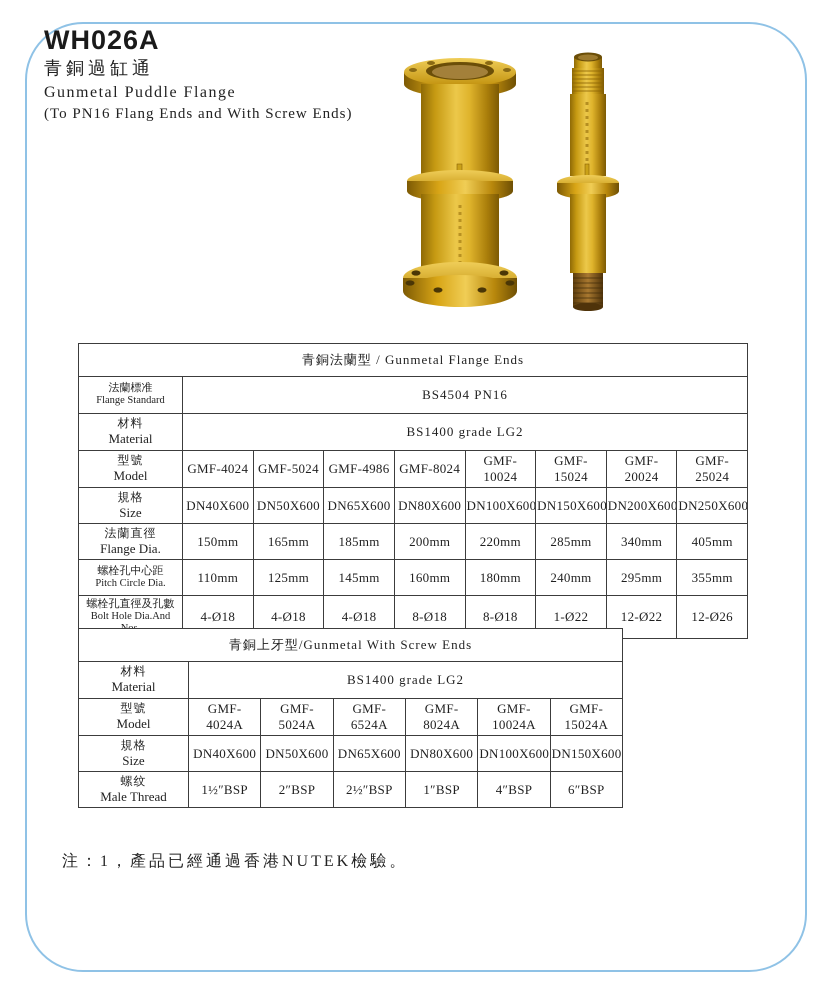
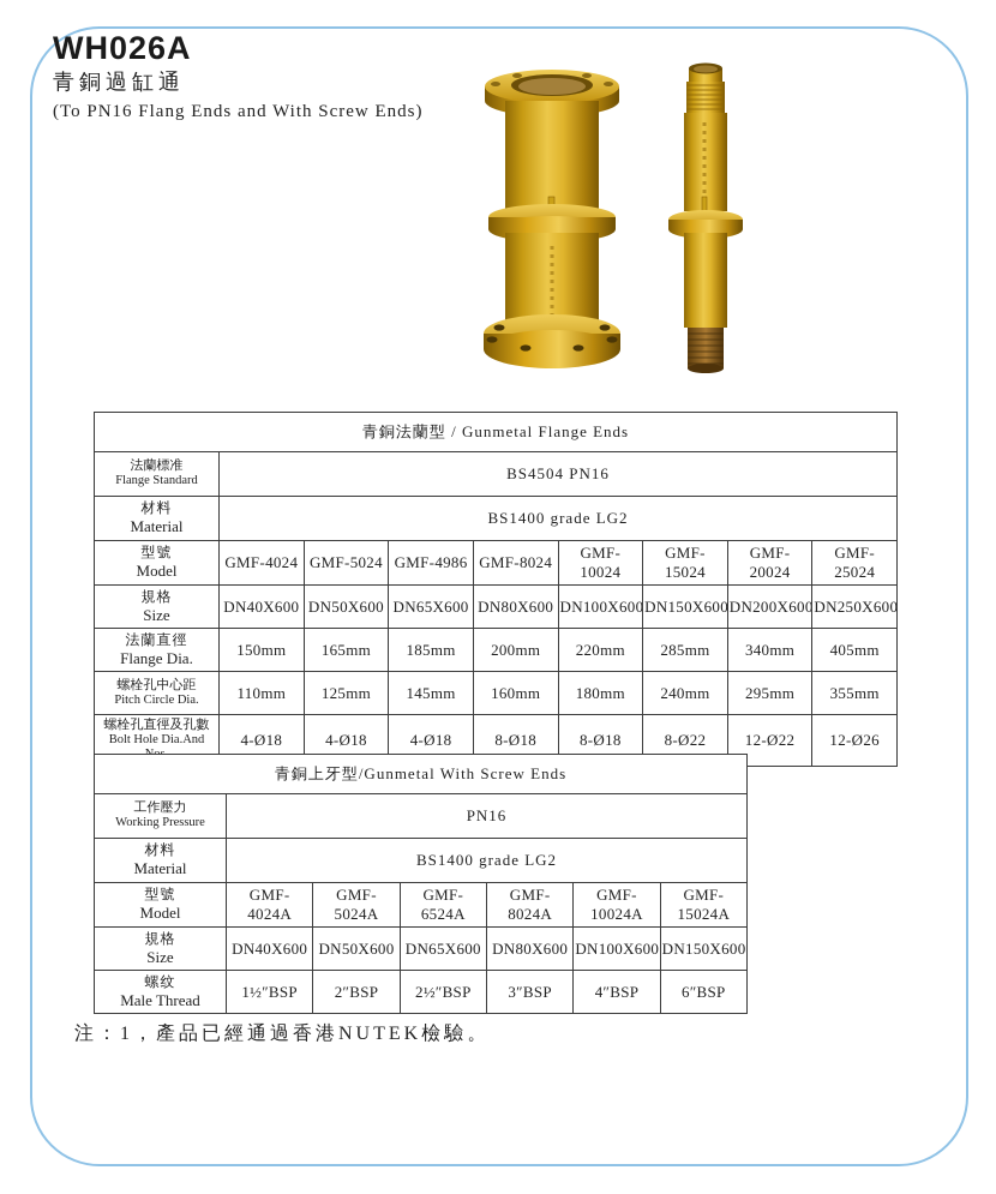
  WH026A
  青銅過缸通
- Gunmetal Puddle Flange
  (To PN16 Flang Ends and With Screw Ends)
  青銅法蘭型 / Gunmetal Flange Ends
  法蘭標准Flange Standard	BS4504 PN16
  材料Material	BS1400 grade LG2
  型號Model	GMF-4024	GMF-5024	GMF-4986	GMF-8024	GMF-10024	GMF-15024	GMF-20024	GMF-25024
  規格Size	DN40X600	DN50X600	DN65X600	DN80X600	DN100X600	DN150X600	DN200X600	DN250X600
  法蘭直徑Flange Dia.	150mm	165mm	185mm	200mm	220mm	285mm	340mm	405mm
  螺栓孔中心距Pitch Circle Dia.	110mm	125mm	145mm	160mm	180mm	240mm	295mm	355mm
- 螺栓孔直徑及孔數Bolt Hole Dia.And	4-Ø18	4-Ø18	4-Ø18	8-Ø18	8-Ø18	1-Ø22	12-Ø22	12-Ø26
+ 螺栓孔直徑及孔數Bolt Hole Dia.And	4-Ø18	4-Ø18	4-Ø18	8-Ø18	8-Ø18	8-Ø22	12-Ø22	12-Ø26
  青銅上牙型/Gunmetal With Screw Ends
+ 工作壓力Working Pressure	PN16
  材料Material	BS1400 grade LG2
  型號Model	GMF-4024A	GMF-5024A	GMF-6524A	GMF-8024A	GMF-10024A	GMF-15024A
  規格Size	DN40X600	DN50X600	DN65X600	DN80X600	DN100X600	DN150X600
- 螺纹Male Thread	1½″BSP	2″BSP	2½″BSP	1″BSP	4″BSP	6″BSP
+ 螺纹Male Thread	1½″BSP	2″BSP	2½″BSP	3″BSP	4″BSP	6″BSP
  注：1，產品已經通過香港NUTEK檢驗。
